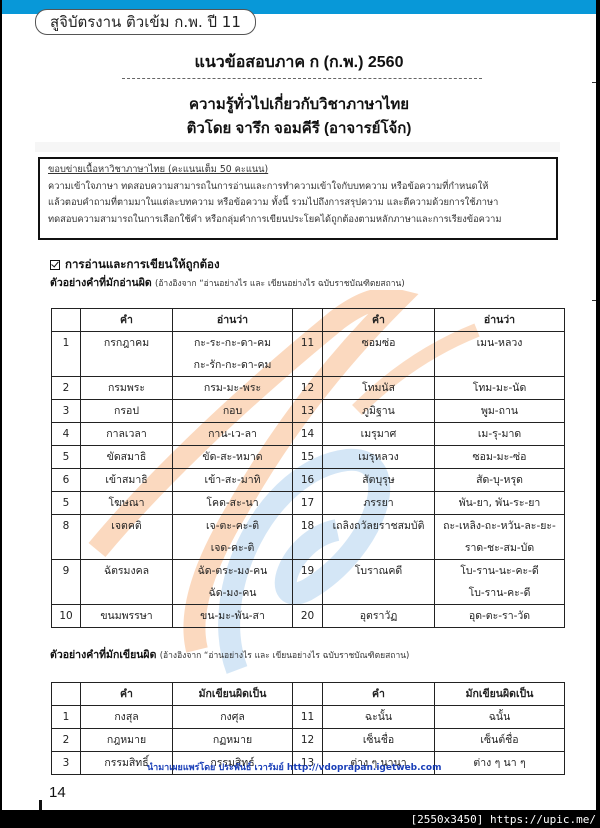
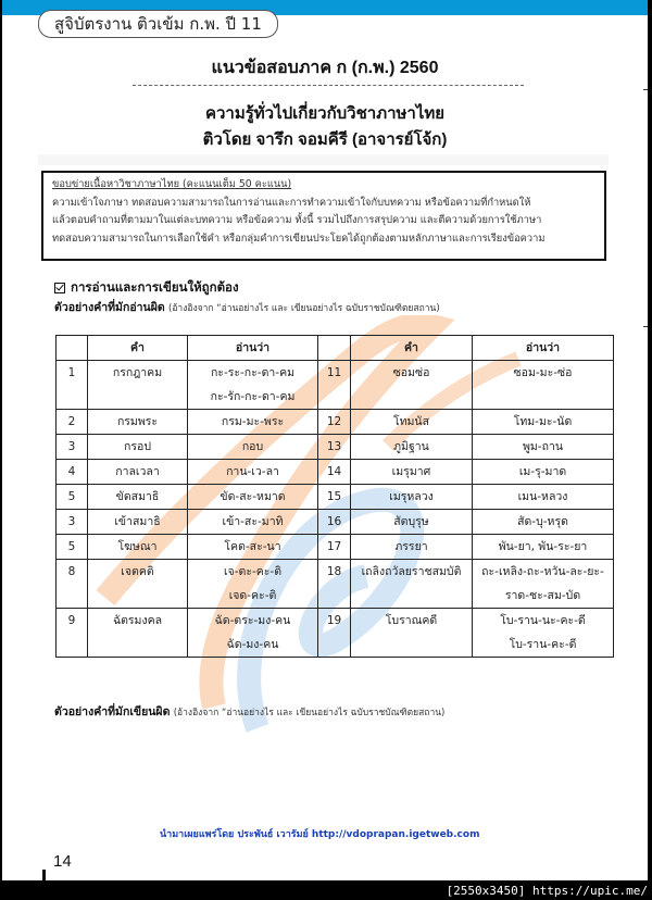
  สูจิบัตรงาน ติวเข้ม ก.พ. ปี 11
  แนวข้อสอบภาค ก (ก.พ.) 2560
  ความรู้ทั่วไปเกี่ยวกับวิชาภาษาไทย
  ติวโดย จารึก จอมคีรี (อาจารย์โจ้ก)
  ขอบข่ายเนื้อหาวิชาภาษาไทย (คะแนนเต็ม 50 คะแนน)
  ความเข้าใจภาษา ทดสอบความสามารถในการอ่านและการทำความเข้าใจกับบทความ หรือข้อความที่กำหนดให้
  แล้วตอบคำถามที่ตามมาในแต่ละบทความ หรือข้อความ ทั้งนี้ รวมไปถึงการสรุปความ และตีความด้วยการใช้ภาษา
  ทดสอบความสามารถในการเลือกใช้คำ หรือกลุ่มคำการเขียนประโยคได้ถูกต้องตามหลักภาษาและการเรียงข้อความ
  การอ่านและการเขียนให้ถูกต้อง
  ตัวอย่างคำที่มักอ่านผิด (อ้างอิงจาก “อ่านอย่างไร และ เขียนอย่างไร ฉบับราชบัณฑิตยสถาน)
  	คำ	อ่านว่า		คำ	อ่านว่า
- 1	กรกฎาคม	กะ-ระ-กะ-ดา-คมกะ-รัก-กะ-ดา-คม	11	ซอมซ่อ	เมน-หลวง
+ 1	กรกฎาคม	กะ-ระ-กะ-ดา-คมกะ-รัก-กะ-ดา-คม	11	ซอมซ่อ	ซอม-มะ-ซ่อ
  2	กรมพระ	กรม-มะ-พระ	12	โทมนัส	โทม-มะ-นัด
  3	กรอป	กอบ	13	ภูมิฐาน	พูม-ถาน
  4	กาลเวลา	กาน-เว-ลา	14	เมรุมาศ	เม-รุ-มาด
- 5	ขัดสมาธิ	ขัด-สะ-หมาด	15	เมรุหลวง	ซอม-มะ-ซ่อ
+ 5	ขัดสมาธิ	ขัด-สะ-หมาด	15	เมรุหลวง	เมน-หลวง
- 6	เข้าสมาธิ	เข้า-สะ-มาทิ	16	สัตบุรุษ	สัด-บุ-หรุด
+ 3	เข้าสมาธิ	เข้า-สะ-มาทิ	16	สัตบุรุษ	สัด-บุ-หรุด
  5	โฆษณา	โคด-สะ-นา	17	ภรรยา	พัน-ยา, พัน-ระ-ยา
  8	เจตคติ	เจ-ตะ-คะ-ติเจด-คะ-ติ	18	เถลิงถวัลยราชสมบัติ	ถะ-เหลิง-ถะ-หวัน-ละ-ยะ-ราด-ชะ-สม-บัด
  9	ฉัตรมงคล	ฉัด-ตระ-มง-คนฉัด-มง-คน	19	โบราณคดี	โบ-ราน-นะ-คะ-ดีโบ-ราน-คะ-ดี
- 10	ขนมพรรษา	ขน-มะ-พัน-สา	20	อุตราวัฏ	อุด-ตะ-รา-วัด
  ตัวอย่างคำที่มักเขียนผิด (อ้างอิงจาก “อ่านอย่างไร และ เขียนอย่างไร ฉบับราชบัณฑิตยสถาน)
- 	คำ	มักเขียนผิดเป็น		คำ	มักเขียนผิดเป็น
- 1	กงสุล	กงศุล	11	ฉะนั้น	ฉนั้น
- 2	กฎหมาย	กฏหมาย	12	เซ็นชื่อ	เซ็นต์ชื่อ
- 3	กรรมสิทธิ์	กรรมสิทธ์	13	ต่าง ๆ นานา	ต่าง ๆ นา ๆ
  นำมาเผยแพร่โดย ประพันธ์ เวารัมย์ http://vdoprapan.igetweb.com
  14
  [2550x3450] https://upic.me/
